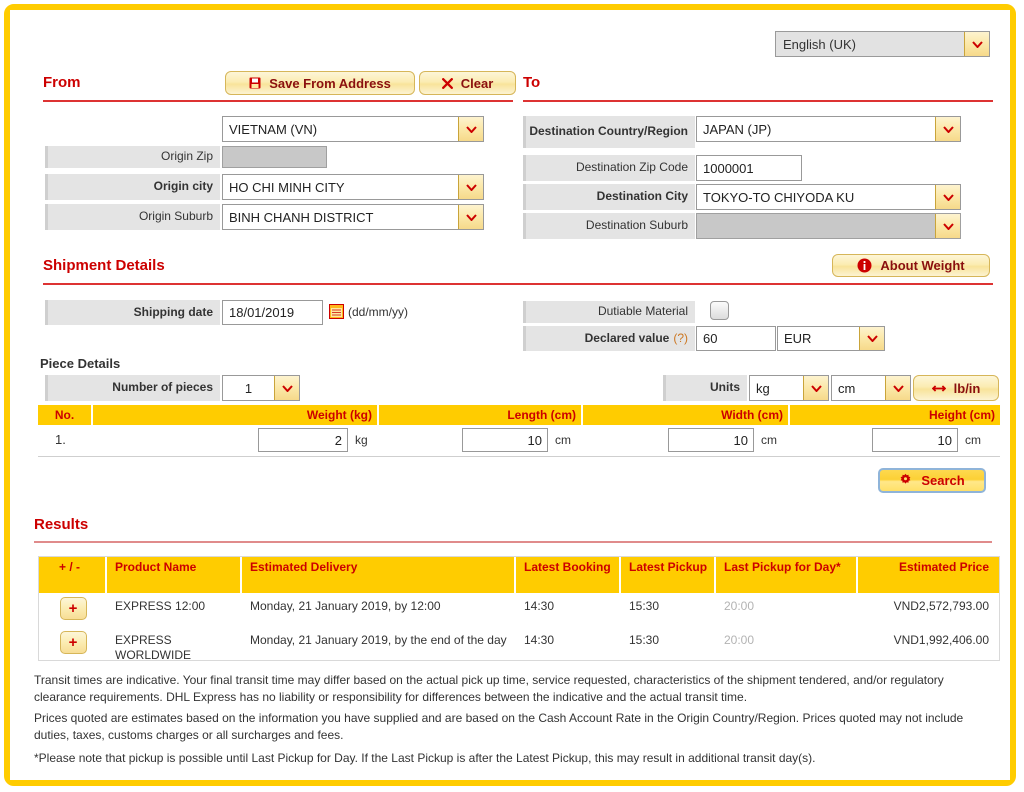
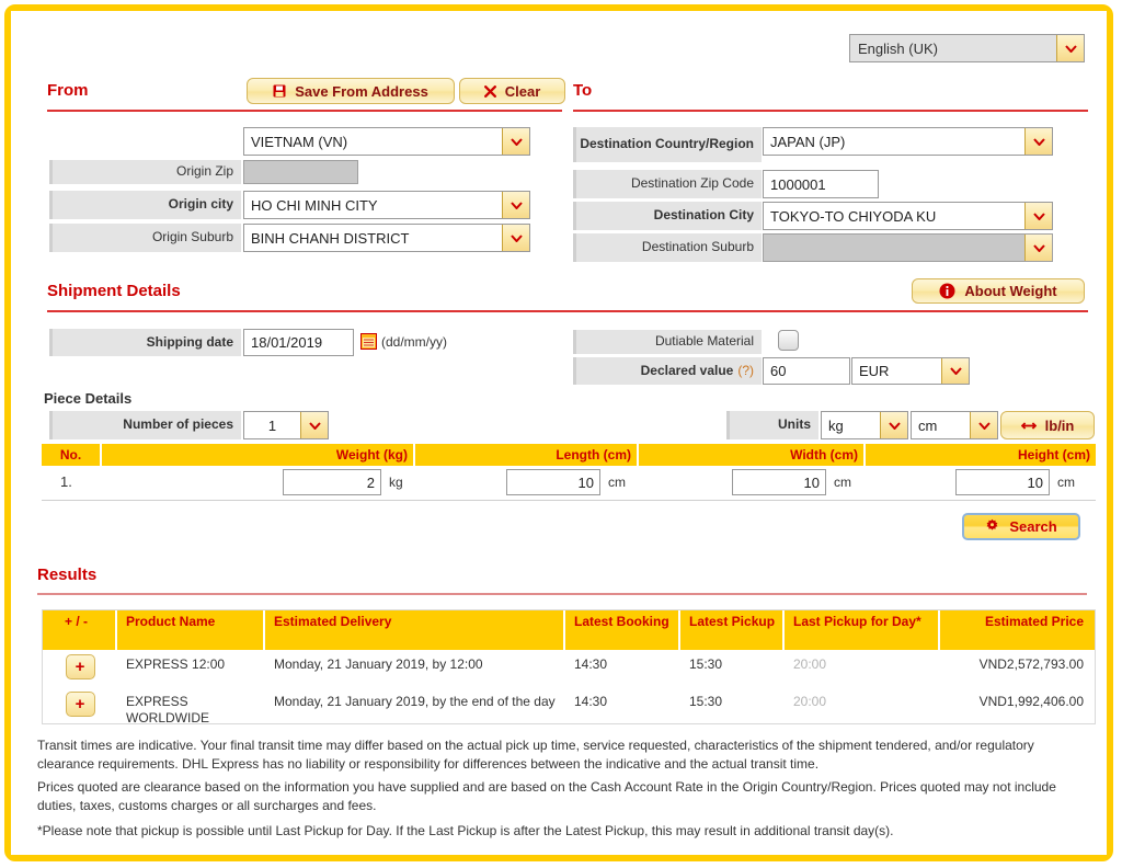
  English (UK)
  From
  Save From Address
  Clear
  To
  VIETNAM (VN)
  Origin Zip
  Origin city
  HO CHI MINH CITY
  Origin Suburb
  BINH CHANH DISTRICT
  Destination Country/Region
  JAPAN (JP)
  Destination Zip Code
  1000001
  Destination City
  TOKYO-TO CHIYODA KU
  Destination Suburb
  Shipment Details
  About Weight
  Shipping date
  18/01/2019
  (dd/mm/yy)
  Dutiable Material
  Declared value
  (?)
  60
  EUR
  Piece Details
  Number of pieces
  1
  Units
  kg
  cm
  lb/in
  No.
  Weight (kg)
  Length (cm)
  Width (cm)
  Height (cm)
  1.
  2
  kg
  10
  cm
  10
  cm
  10
  cm
  Search
  Results
  + / -
  Product Name
  Estimated Delivery
  Latest Booking
  Latest Pickup
  Last Pickup for Day*
  Estimated Price
  +
  EXPRESS 12:00
  Monday, 21 January 2019, by 12:00
  14:30
  15:30
  20:00
  VND2,572,793.00
  +
  EXPRESS WORLDWIDE
  Monday, 21 January 2019, by the end of the day
  14:30
  15:30
  20:00
  VND1,992,406.00
  Transit times are indicative. Your final transit time may differ based on the actual pick up time, service requested, characteristics of the shipment tendered, and/or regulatory clearance requirements. DHL Express has no liability or responsibility for differences between the indicative and the actual transit time.
- Prices quoted are estimates based on the information you have supplied and are based on the Cash Account Rate in the Origin Country/Region. Prices quoted may not include duties, taxes, customs charges or all surcharges and fees.
+ Prices quoted are clearance based on the information you have supplied and are based on the Cash Account Rate in the Origin Country/Region. Prices quoted may not include duties, taxes, customs charges or all surcharges and fees.
  *Please note that pickup is possible until Last Pickup for Day. If the Last Pickup is after the Latest Pickup, this may result in additional transit day(s).
